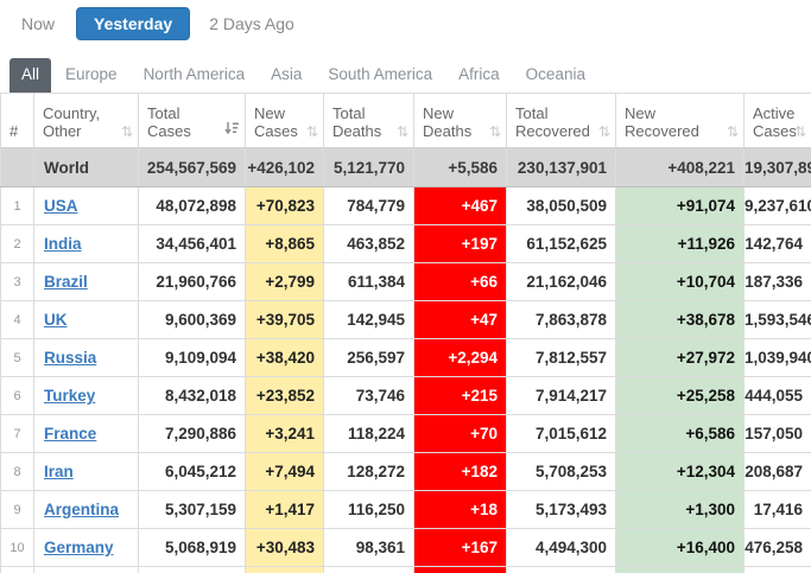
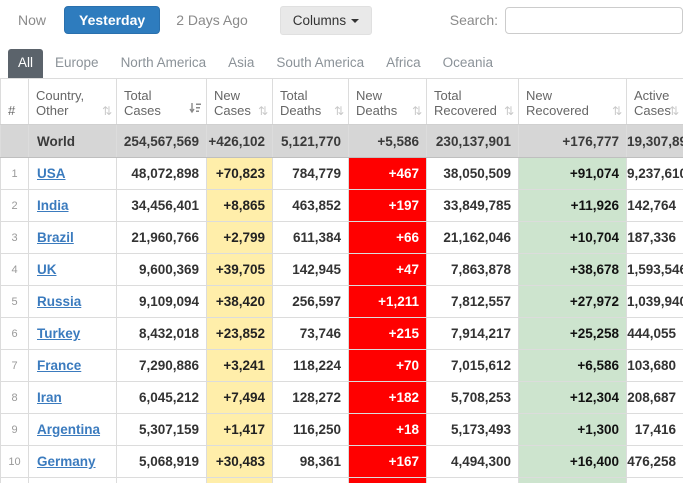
  Now
  Yesterday
  2 Days Ago
+ Columns
+ Search:
  All
  Europe
  North America
  Asia
  South America
  Africa
  Oceania
  #	Country,Other ⇅	TotalCases	NewCases ⇅	TotalDeaths ⇅	NewDeaths ⇅	TotalRecovered ⇅	NewRecovered ⇅	ActiveCases⇅
- 	World	254,567,569	+426,102	5,121,770	+5,586	230,137,901	+408,221	19,307,8
+ 	World	254,567,569	+426,102	5,121,770	+5,586	230,137,901	+176,777	19,307,8
  1	USA	48,072,898	+70,823	784,779	+467	38,050,509	+91,074	9,237,61
- 2	India	34,456,401	+8,865	463,852	+197	61,152,625	+11,926	142,764
+ 2	India	34,456,401	+8,865	463,852	+197	33,849,785	+11,926	142,764
  3	Brazil	21,960,766	+2,799	611,384	+66	21,162,046	+10,704	187,336
  4	UK	9,600,369	+39,705	142,945	+47	7,863,878	+38,678	1,593,54
- 5	Russia	9,109,094	+38,420	256,597	+2,294	7,812,557	+27,972	1,039,94
+ 5	Russia	9,109,094	+38,420	256,597	+1,211	7,812,557	+27,972	1,039,94
  6	Turkey	8,432,018	+23,852	73,746	+215	7,914,217	+25,258	444,055
- 7	France	7,290,886	+3,241	118,224	+70	7,015,612	+6,586	157,050
+ 7	France	7,290,886	+3,241	118,224	+70	7,015,612	+6,586	103,680
  8	Iran	6,045,212	+7,494	128,272	+182	5,708,253	+12,304	208,687
  9	Argentina	5,307,159	+1,417	116,250	+18	5,173,493	+1,300	17,416
  10	Germany	5,068,919	+30,483	98,361	+167	4,494,300	+16,400	476,258
